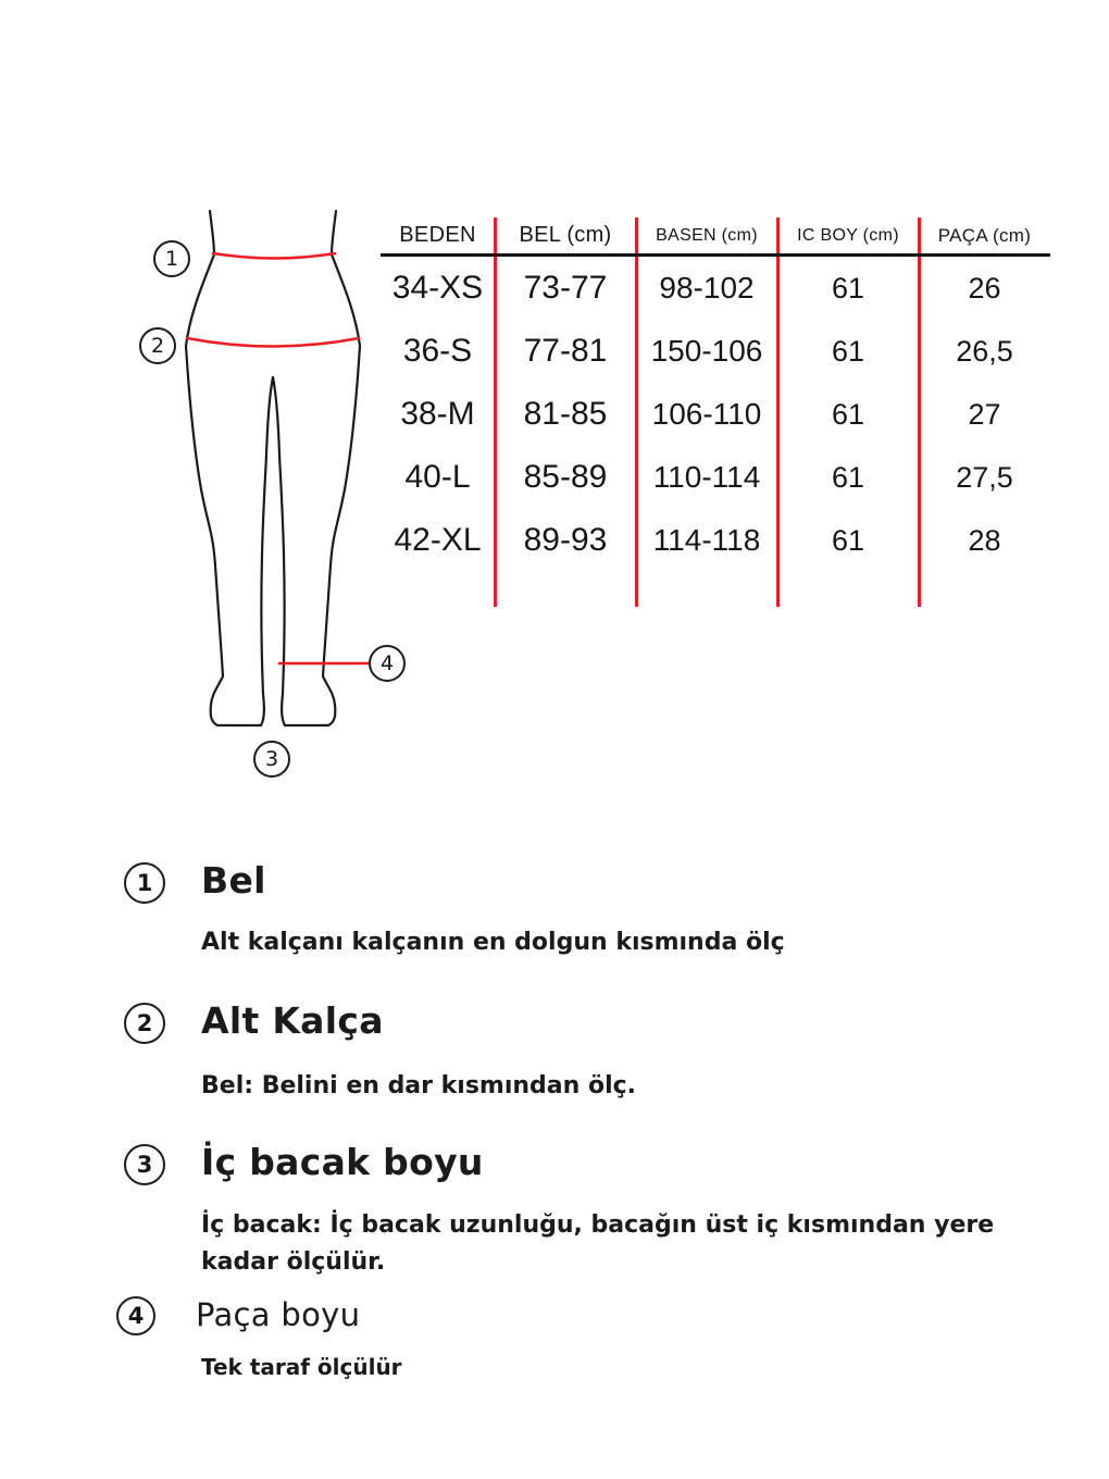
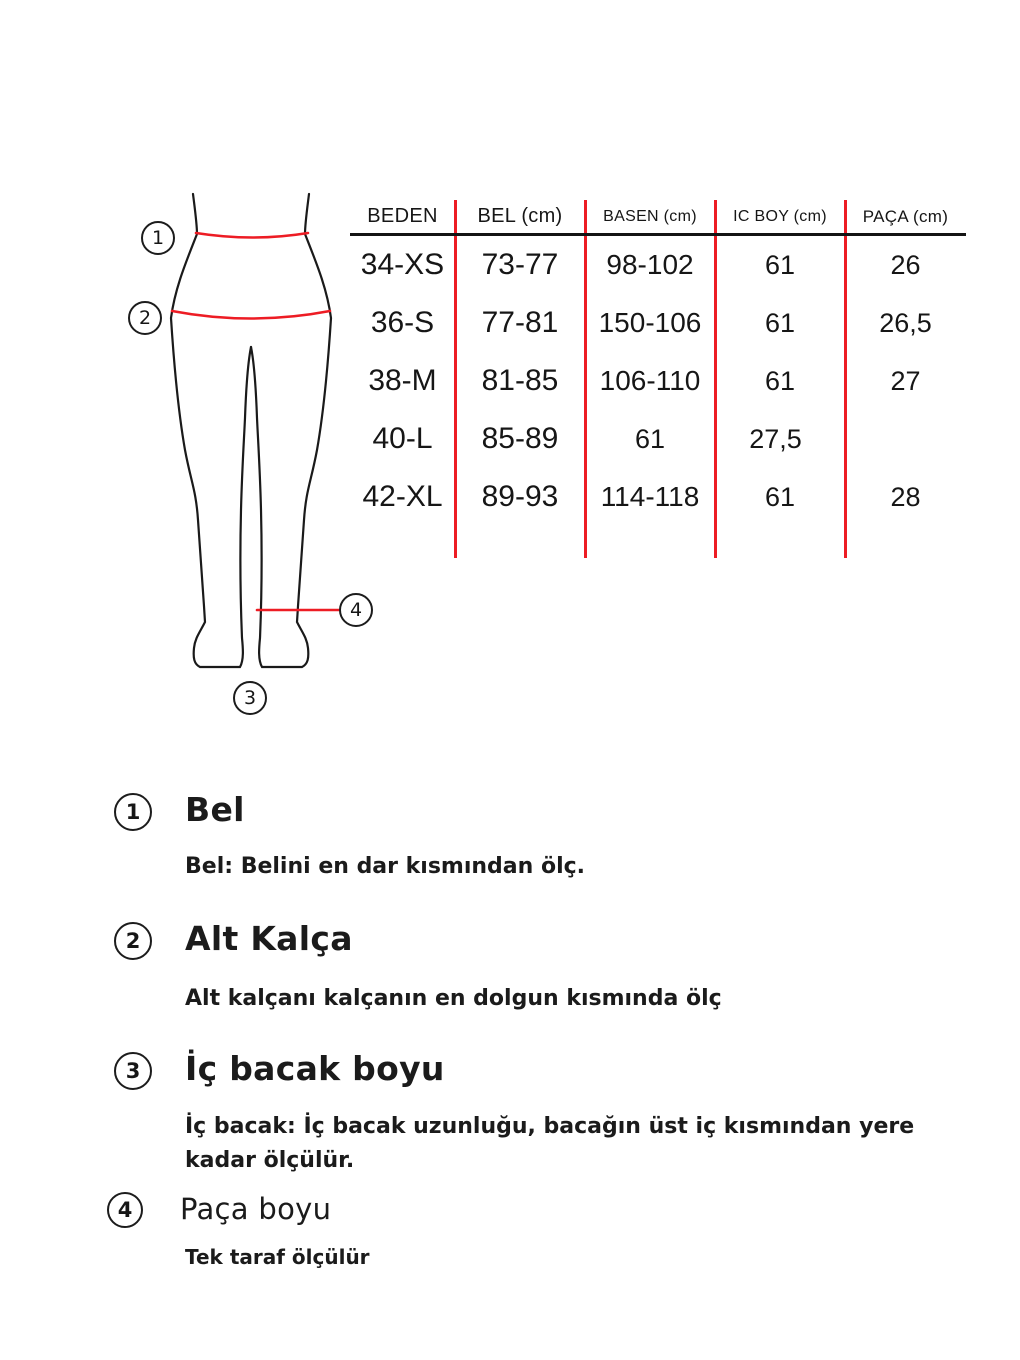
  1
  2
  3
  4
  BEDEN
  BEL (cm)
  BASEN (cm)
  IC BOY (cm)
  PAÇA (cm)
  34-XS
  73-77
  98-102
  61
  26
  36-S
  77-81
  150-106
  61
  26,5
  38-M
  81-85
  106-110
  61
  27
  40-L
  85-89
- 110-114
  61
  27,5
  42-XL
  89-93
  114-118
  61
  28
  1
  Bel
- Alt kalçanı kalçanın en dolgun kısmında ölç
+ Bel: Belini en dar kısmından ölç.
  2
  Alt Kalça
- Bel: Belini en dar kısmından ölç.
+ Alt kalçanı kalçanın en dolgun kısmında ölç
  3
  İç bacak boyu
  İç bacak: İç bacak uzunluğu, bacağın üst iç kısmından yere kadar ölçülür.
  4
  Paça boyu
  Tek taraf ölçülür
